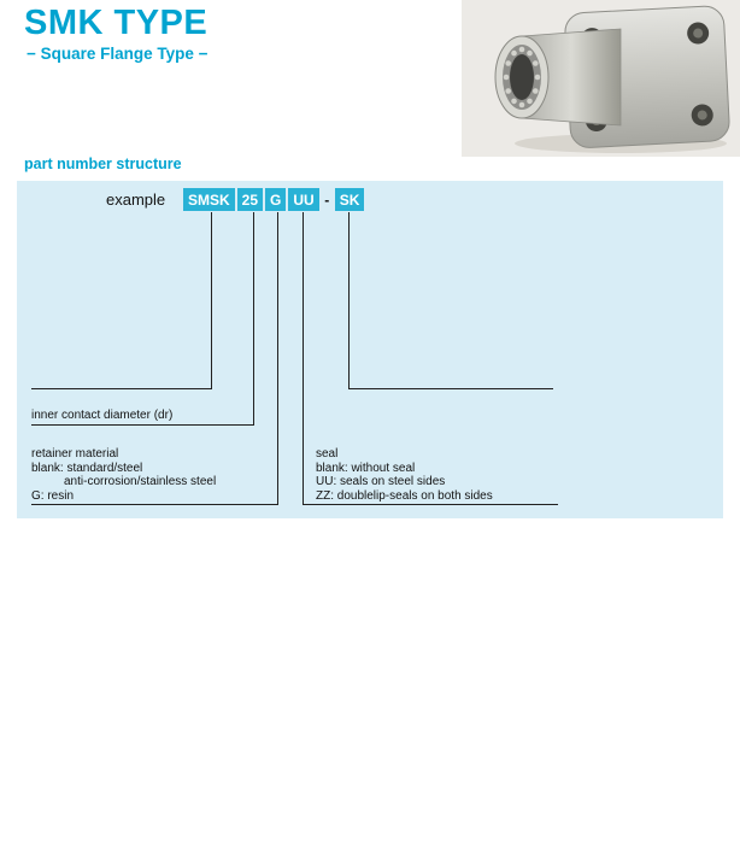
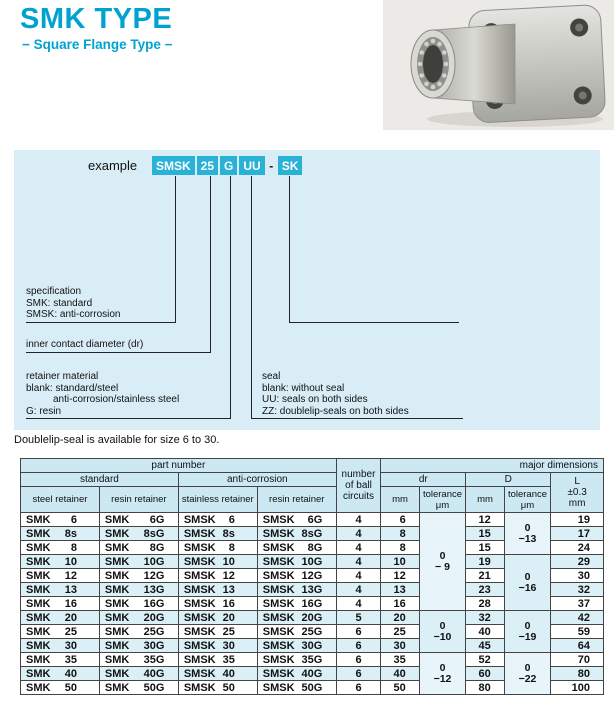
  SMK TYPE
  − Square Flange Type −
- part number structure
  example
  SMSK
  25
  G
  UU
  -
  SK
+ specification
+ SMK: standard
+ SMSK: anti-corrosion
  inner contact diameter (dr)
  retainer material
  blank: standard/steel
  anti-corrosion/stainless steel
  G: resin
  seal
  blank: without seal
- UU: seals on steel sides
+ UU: seals on both sides
  ZZ: doublelip-seals on both sides
+ Doublelip-seal is available for size 6 to 30.
+ part number	number of ball circuits	major dimensions
+ standard	anti-corrosion	dr	D	L ±0.3 mm
+ steel retainer	resin retainer	stainless retainer	resin retainer	mm	tolerance μm	mm	tolerance μm
+ SMK 6	SMK 6G	SMSK 6	SMSK 6G	4	6	0− 9	12	0−13	19
+ SMK 8s	SMK 8sG	SMSK 8s	SMSK 8sG	4	8	15	17
+ SMK 8	SMK 8G	SMSK 8	SMSK 8G	4	8	15	24
+ SMK 10	SMK 10G	SMSK 10	SMSK 10G	4	10	19	0−16	29
+ SMK 12	SMK 12G	SMSK 12	SMSK 12G	4	12	21	30
+ SMK 13	SMK 13G	SMSK 13	SMSK 13G	4	13	23	32
+ SMK 16	SMK 16G	SMSK 16	SMSK 16G	4	16	28	37
+ SMK 20	SMK 20G	SMSK 20	SMSK 20G	5	20	0−10	32	0−19	42
+ SMK 25	SMK 25G	SMSK 25	SMSK 25G	6	25	40	59
+ SMK 30	SMK 30G	SMSK 30	SMSK 30G	6	30	45	64
+ SMK 35	SMK 35G	SMSK 35	SMSK 35G	6	35	0−12	52	0−22	70
+ SMK 40	SMK 40G	SMSK 40	SMSK 40G	6	40	60	80
+ SMK 50	SMK 50G	SMSK 50	SMSK 50G	6	50	80	100
